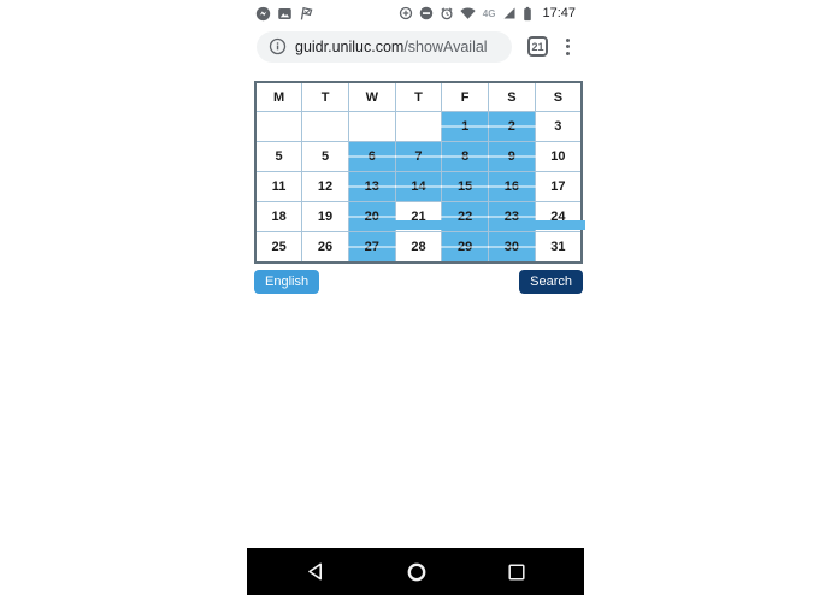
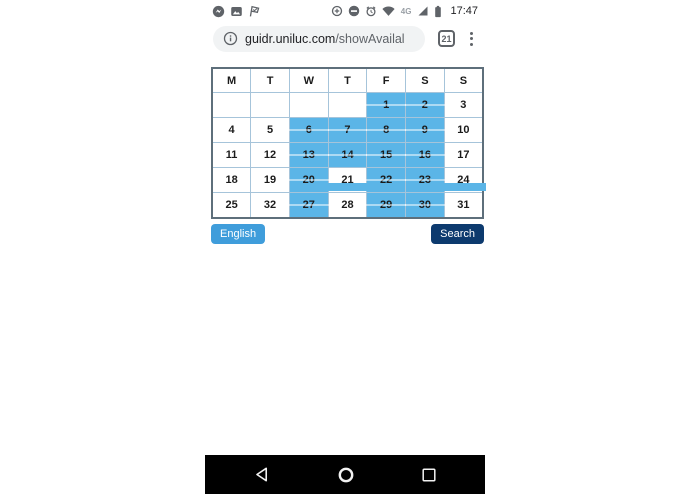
  4G
  17:47
  guidr.uniluc.com/showAvailal
  21
  M	T	W	T	F	S	S
  				1	2	3
- 5	5	6	7	8	9	10
+ 4	5	6	7	8	9	10
  11	12	13	14	15	16	17
  18	19	20	21	22	23	24
- 25	26	27	28	29	30	31
+ 25	32	27	28	29	30	31
  English
  Search
